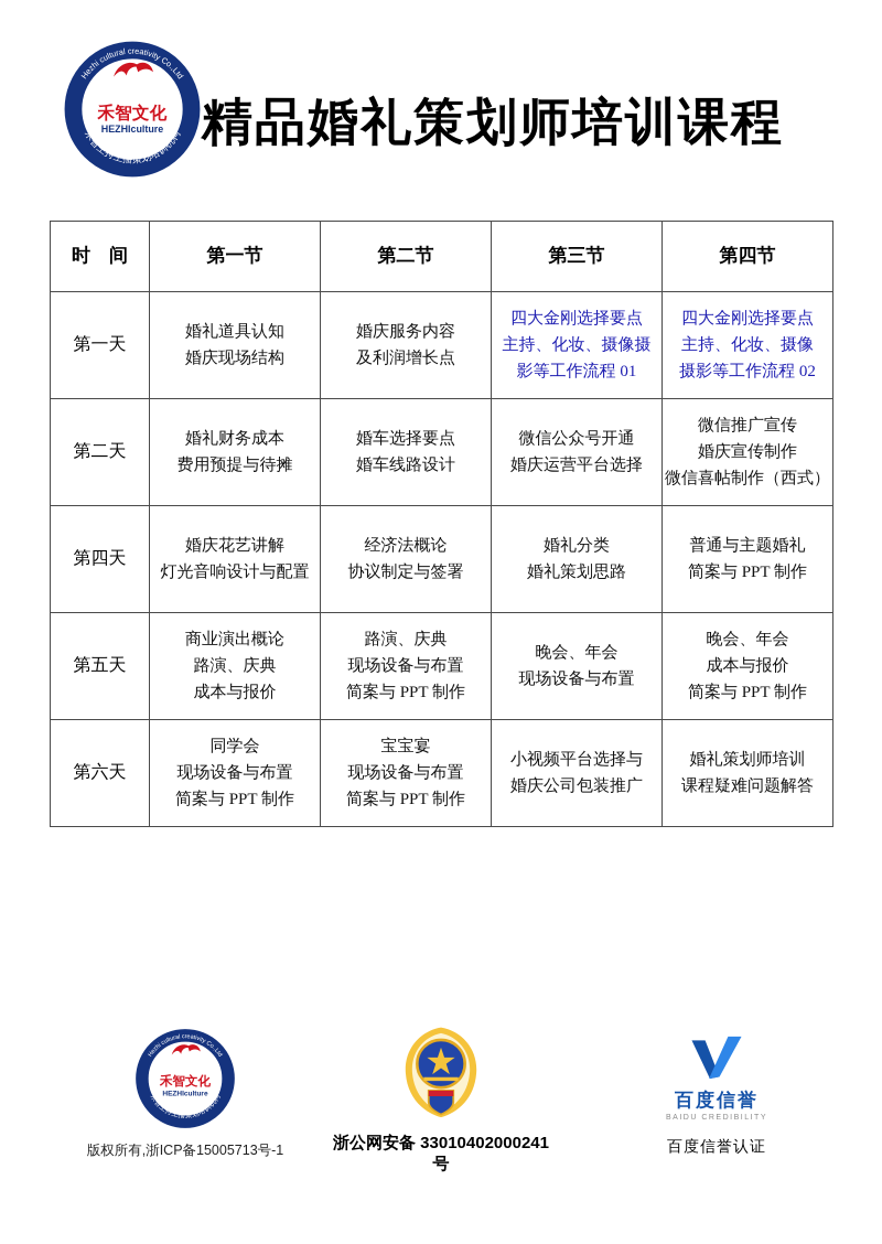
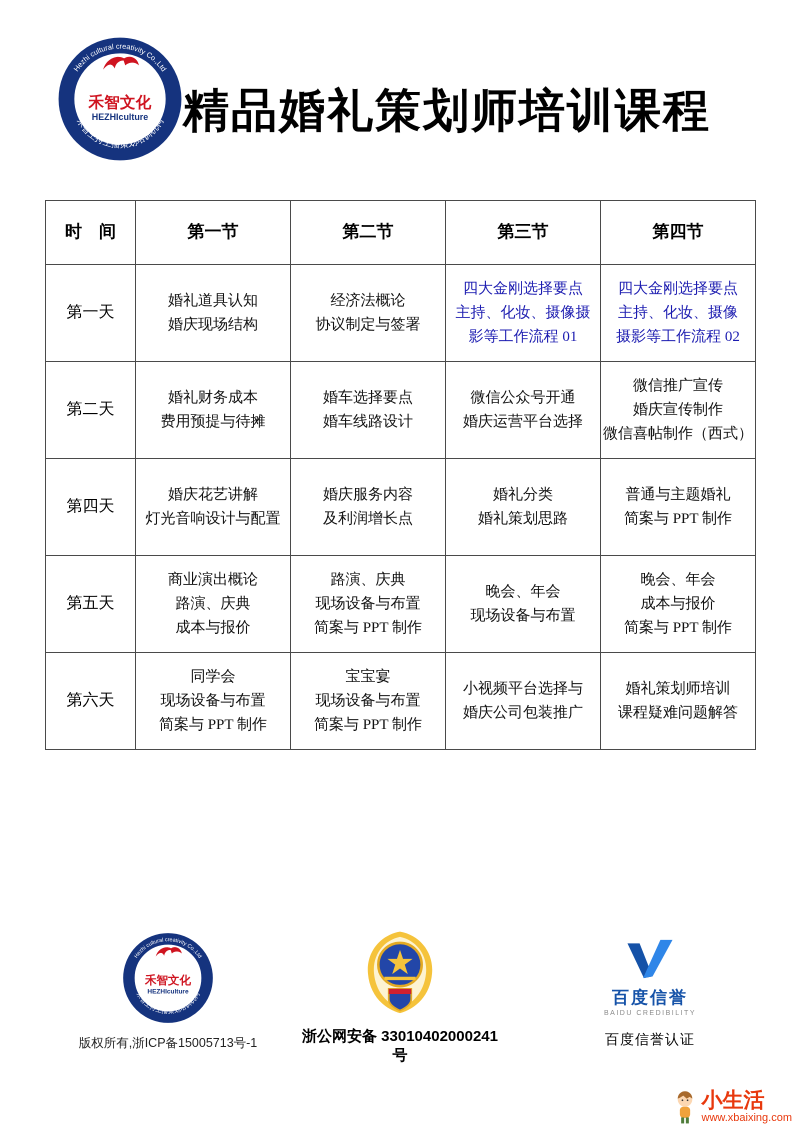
  精品婚礼策划师培训课程
  时 间	第一节	第二节	第三节	第四节
- 第一天	婚礼道具认知 婚庆现场结构	婚庆服务内容 及利润增长点	四大金刚选择要点 主持、化妆、摄像摄 影等工作流程 01	四大金刚选择要点 主持、化妆、摄像 摄影等工作流程 02
+ 第一天	婚礼道具认知 婚庆现场结构	经济法概论 协议制定与签署	四大金刚选择要点 主持、化妆、摄像摄 影等工作流程 01	四大金刚选择要点 主持、化妆、摄像 摄影等工作流程 02
  第二天	婚礼财务成本 费用预提与待摊	婚车选择要点 婚车线路设计	微信公众号开通 婚庆运营平台选择	微信推广宣传 婚庆宣传制作 微信喜帖制作（西式）
- 第四天	婚庆花艺讲解 灯光音响设计与配置	经济法概论 协议制定与签署	婚礼分类 婚礼策划思路	普通与主题婚礼 简案与 PPT 制作
+ 第四天	婚庆花艺讲解 灯光音响设计与配置	婚庆服务内容 及利润增长点	婚礼分类 婚礼策划思路	普通与主题婚礼 简案与 PPT 制作
  第五天	商业演出概论 路演、庆典 成本与报价	路演、庆典 现场设备与布置 简案与 PPT 制作	晚会、年会 现场设备与布置	晚会、年会 成本与报价 简案与 PPT 制作
  第六天	同学会 现场设备与布置 简案与 PPT 制作	宝宝宴 现场设备与布置 简案与 PPT 制作	小视频平台选择与 婚庆公司包装推广	婚礼策划师培训 课程疑难问题解答
  版权所有,浙ICP备15005713号-1
  浙公网安备 33010402000241号
  百度信誉
  百度信誉认证
+ 小生活
+ www.xbaixing.com
